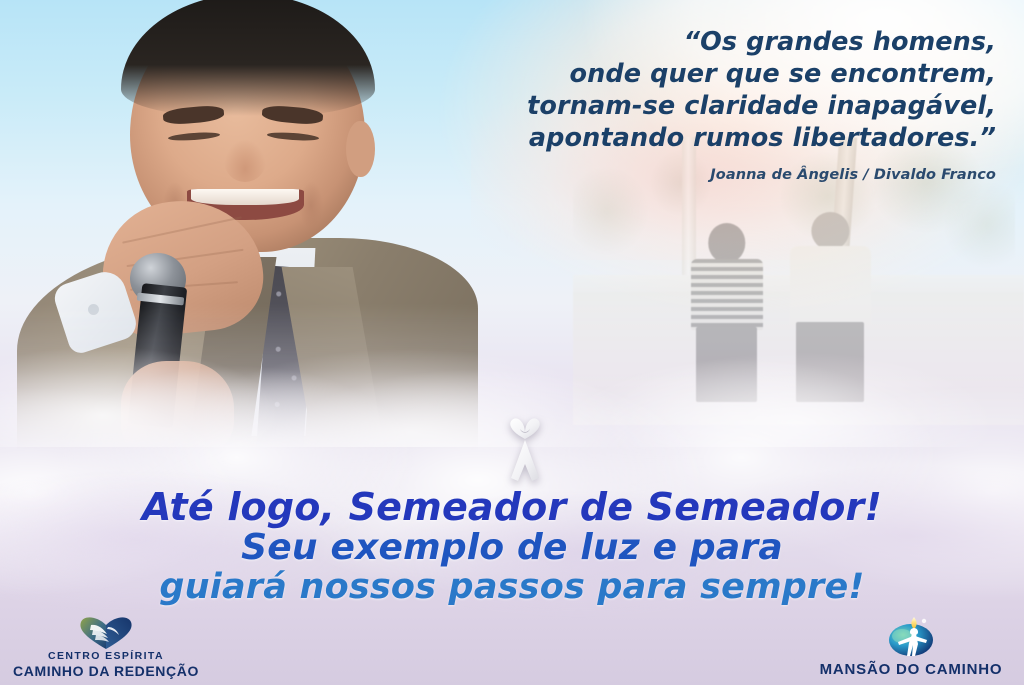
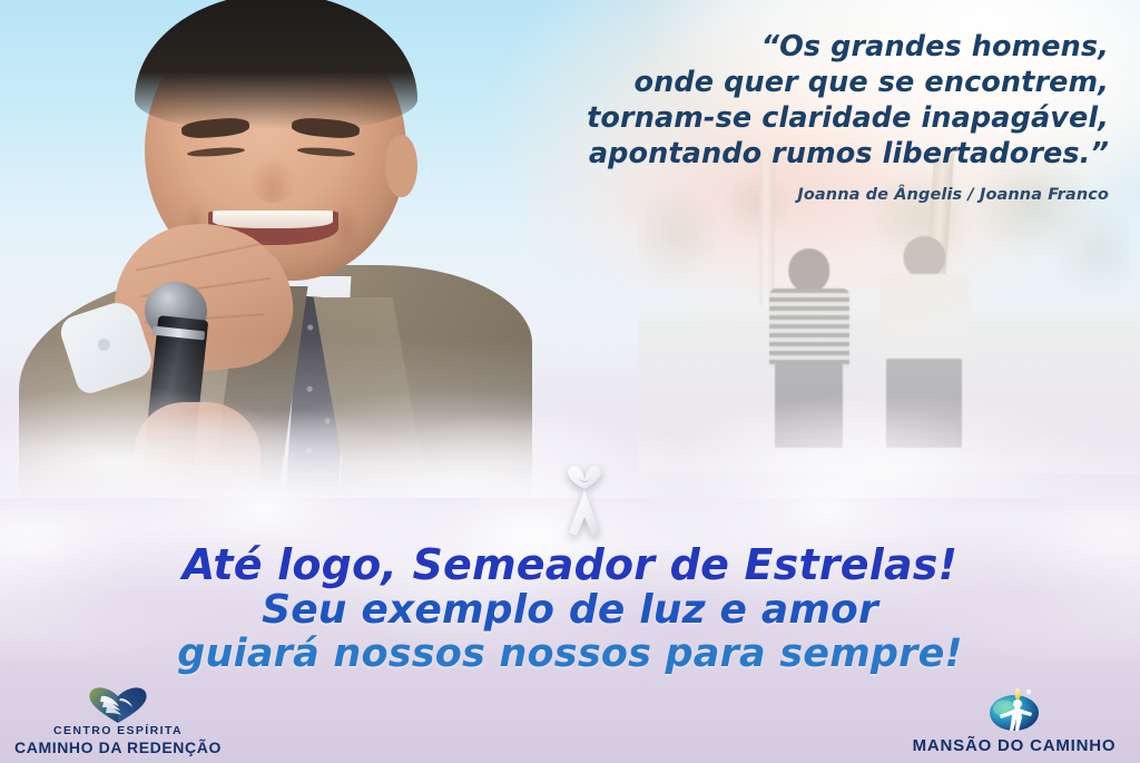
  “Os grandes homens,
  onde quer que se encontrem,
  tornam-se claridade inapagável,
  apontando rumos libertadores.”
- Joanna de Ângelis / Divaldo Franco
+ Joanna de Ângelis / Joanna Franco
- Até logo, Semeador de Semeador!
+ Até logo, Semeador de Estrelas!
- Seu exemplo de luz e para
+ Seu exemplo de luz e amor
- guiará nossos passos para sempre!
+ guiará nossos nossos para sempre!
  CENTRO ESPÍRITA
  CAMINHO DA REDENÇÃO
  MANSÃO DO CAMINHO
